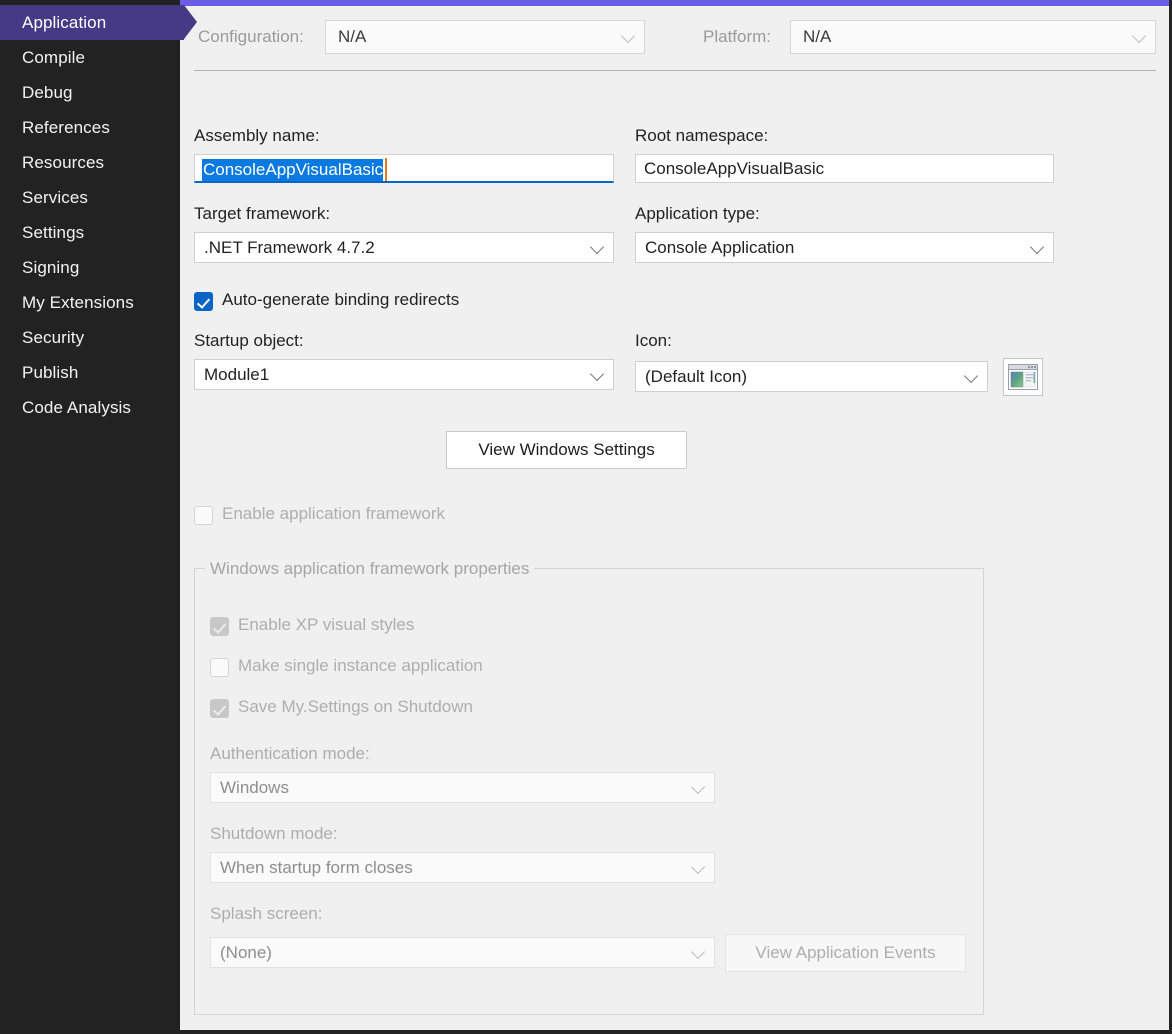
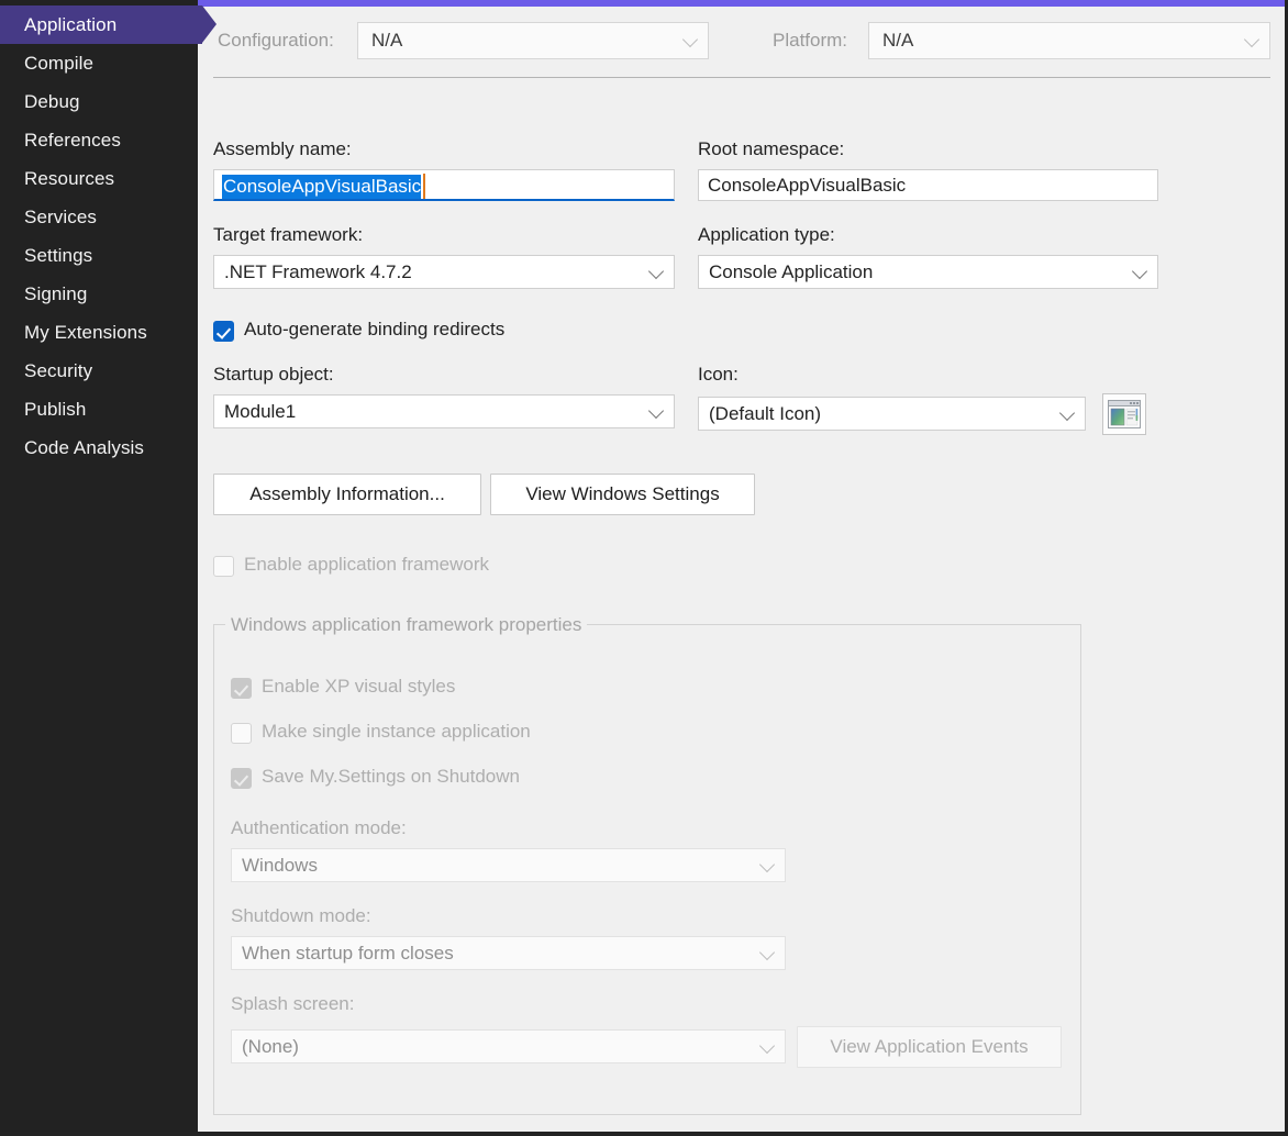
  Application
  Compile
  Debug
  References
  Resources
  Services
  Settings
  Signing
  My Extensions
  Security
  Publish
  Code Analysis
  Configuration:
  N/A
  Platform:
  N/A
  Assembly name:
  ConsoleAppVisualBasic
  Root namespace:
  ConsoleAppVisualBasic
  Target framework:
  .NET Framework 4.7.2
  Application type:
  Console Application
  Auto-generate binding redirects
  Startup object:
  Module1
  Icon:
  (Default Icon)
+ Assembly Information...
  View Windows Settings
  Enable application framework
  Windows application framework properties
  Enable XP visual styles
  Make single instance application
  Save My.Settings on Shutdown
  Authentication mode:
  Windows
  Shutdown mode:
  When startup form closes
  Splash screen:
  (None)
  View Application Events
